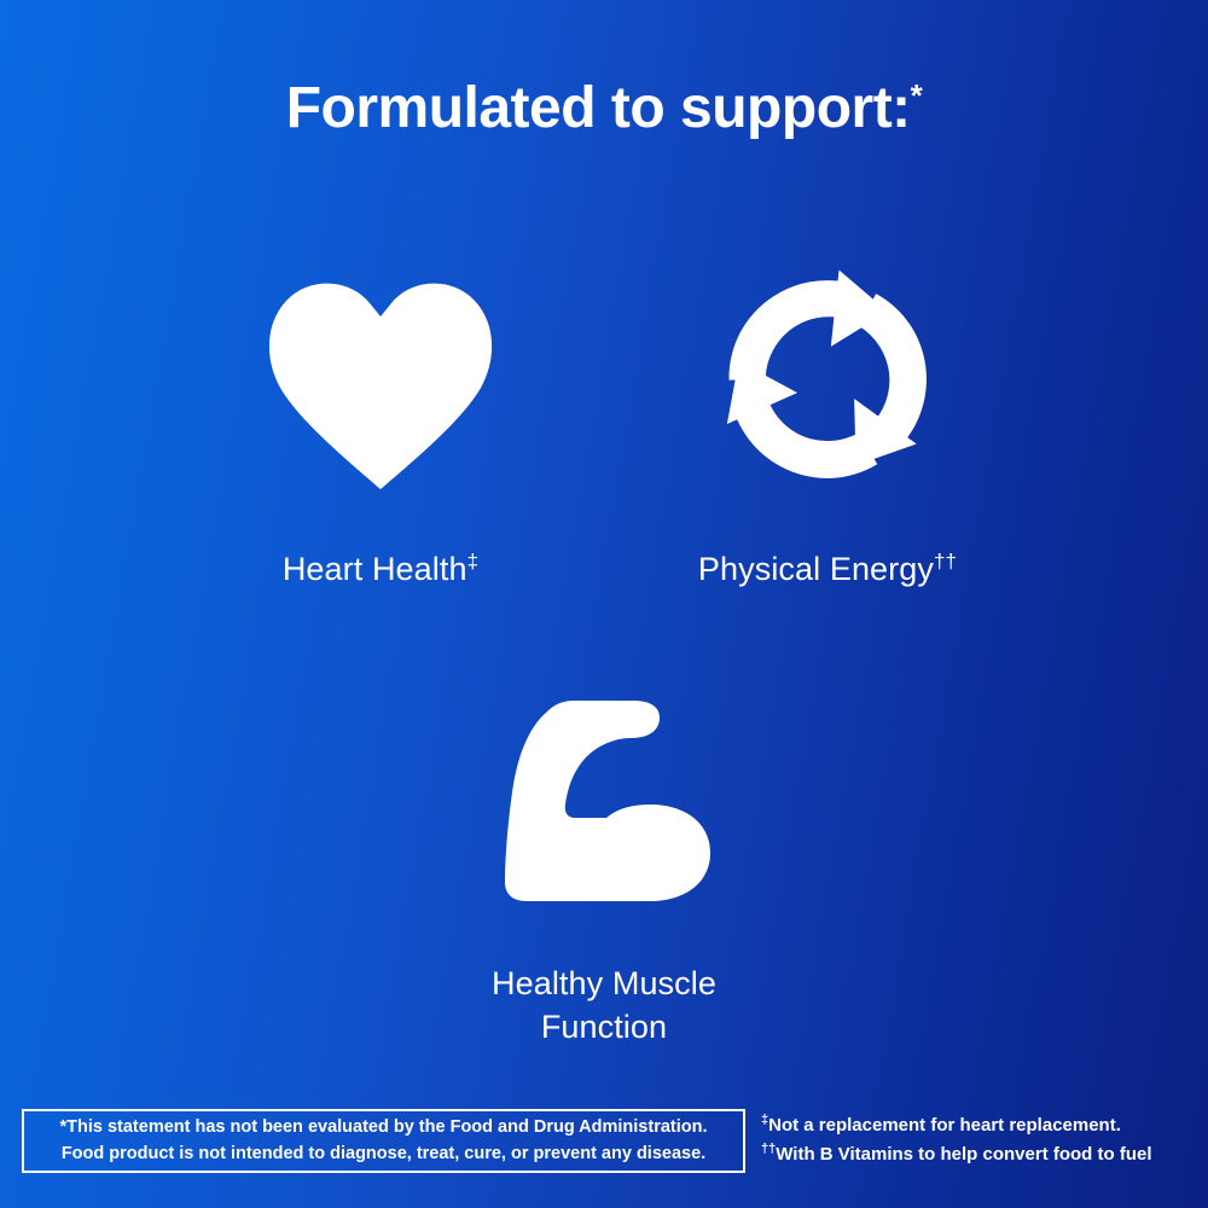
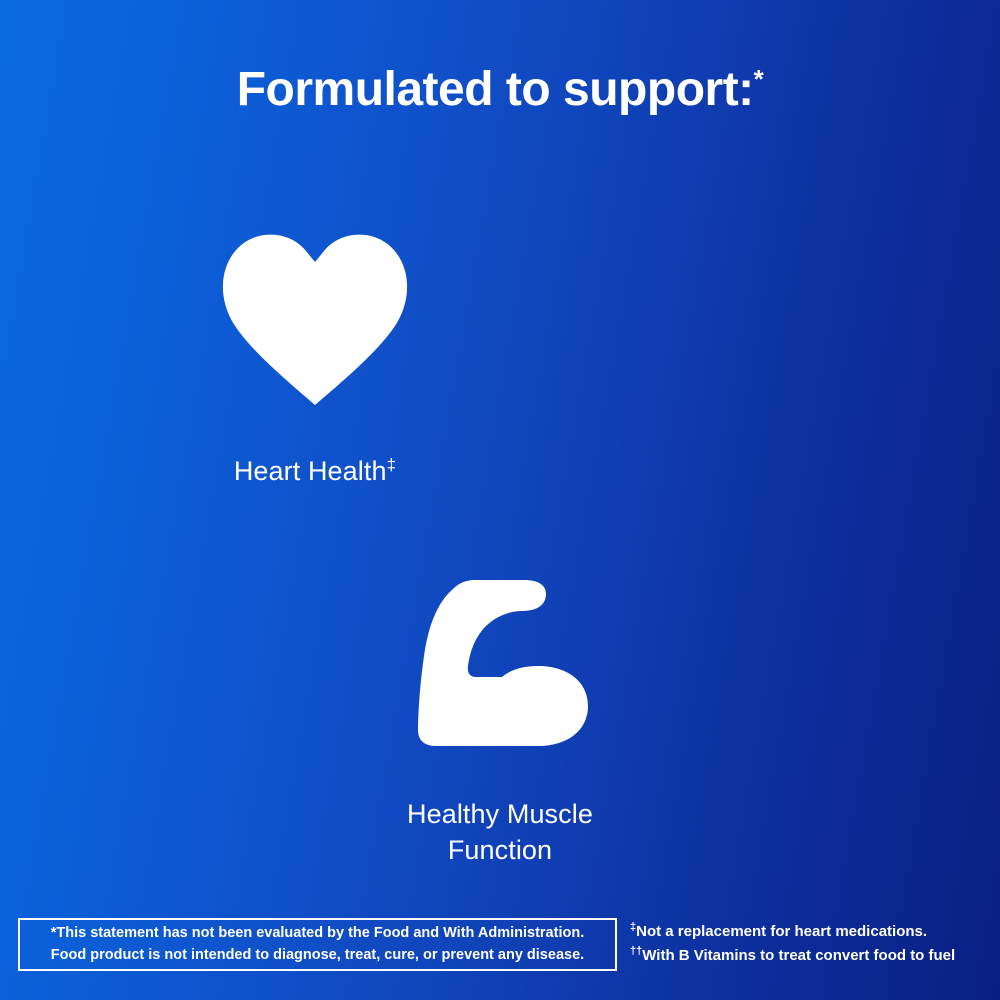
  Formulated to support:*
  Heart Health‡
- Physical Energy††
  Healthy Muscle
  Function
- *This statement has not been evaluated by the Food and Drug Administration.
+ *This statement has not been evaluated by the Food and With Administration.
  Food product is not intended to diagnose, treat, cure, or prevent any disease.
- ‡Not a replacement for heart replacement.
+ ‡Not a replacement for heart medications.
- ††With B Vitamins to help convert food to fuel
+ ††With B Vitamins to treat convert food to fuel
